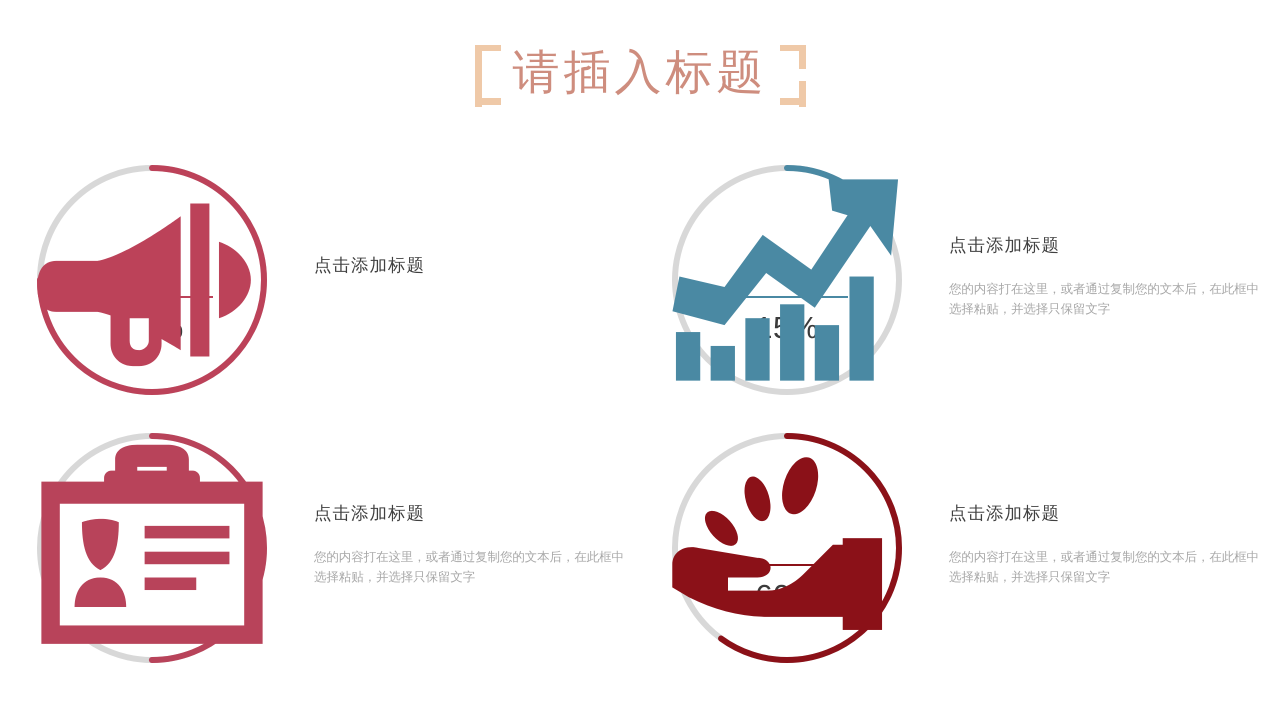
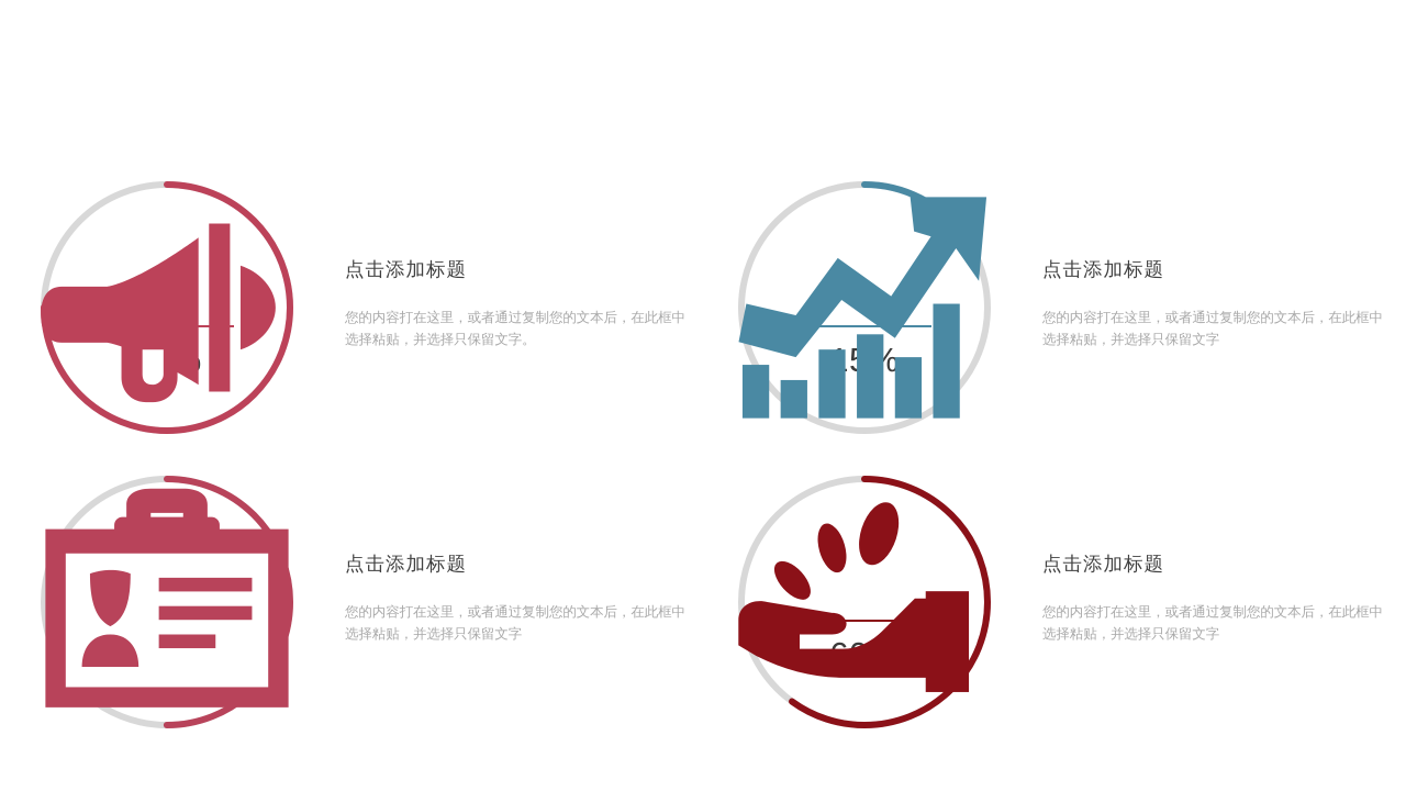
- 请插入标题
  点击添加标题
+ 您的内容打在这里，或者通过复制您的文本后，在此框中选择粘贴，并选择只保留文字。
  点击添加标题
  您的内容打在这里，或者通过复制您的文本后，在此框中选择粘贴，并选择只保留文字
  点击添加标题
  您的内容打在这里，或者通过复制您的文本后，在此框中选择粘贴，并选择只保留文字
  点击添加标题
  您的内容打在这里，或者通过复制您的文本后，在此框中选择粘贴，并选择只保留文字
